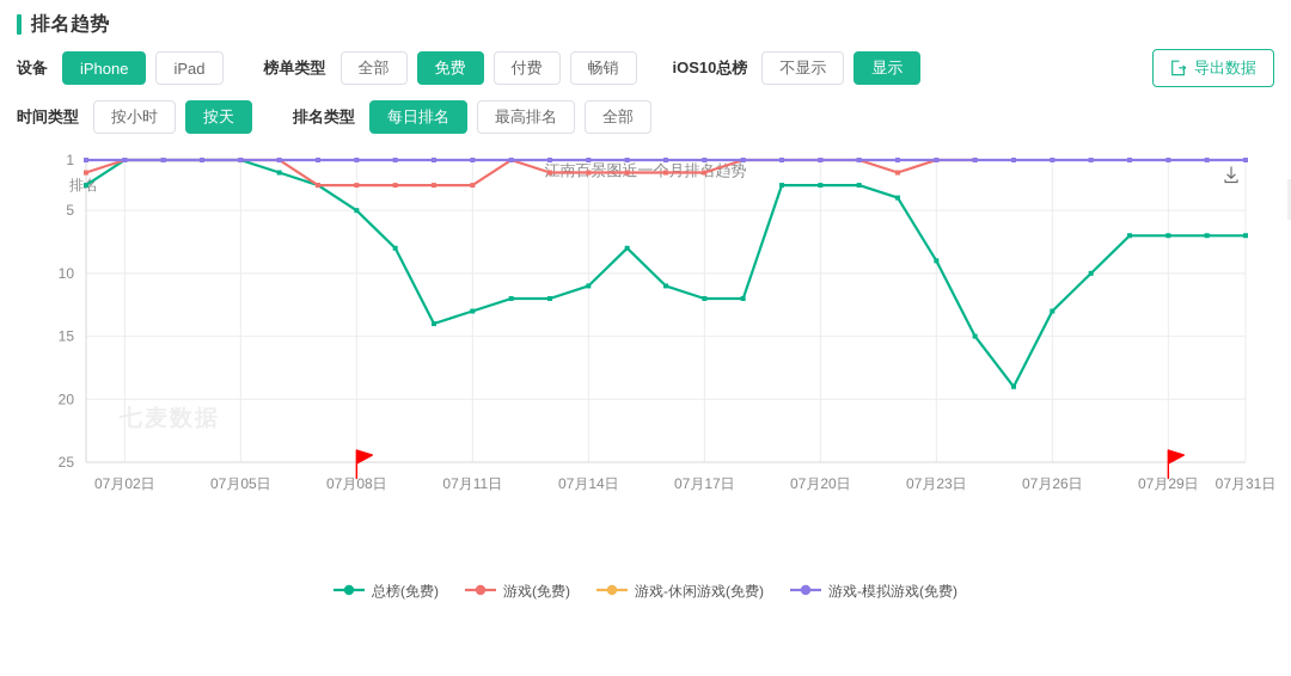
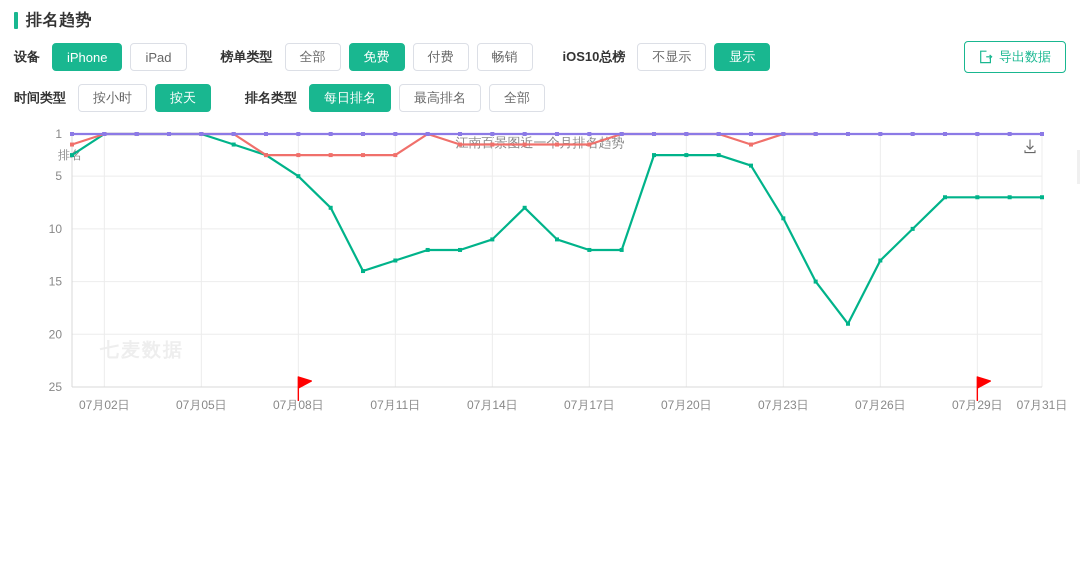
  排名趋势
  设备
  iPhone
  iPad
  榜单类型
  全部
  免费
  付费
  畅销
  iOS10总榜
  不显示
  显示
  导出数据
  时间类型
  按小时
  按天
  排名类型
  每日排名
  最高排名
  全部
  江南百景图近一个月排趋势
  排名
  1
  5
  10
  15
  20
  25
  07月02日
  07月05日
  07月08日
  07月11日
  07月14日
  07月17日
  07月20日
  07月23日
  07月26日
  07月29日
  07月31日
- 总榜(免费)
- 游戏(免费)
- 游戏-休闲游戏(免费)
- 游戏-模拟游戏(免费)
